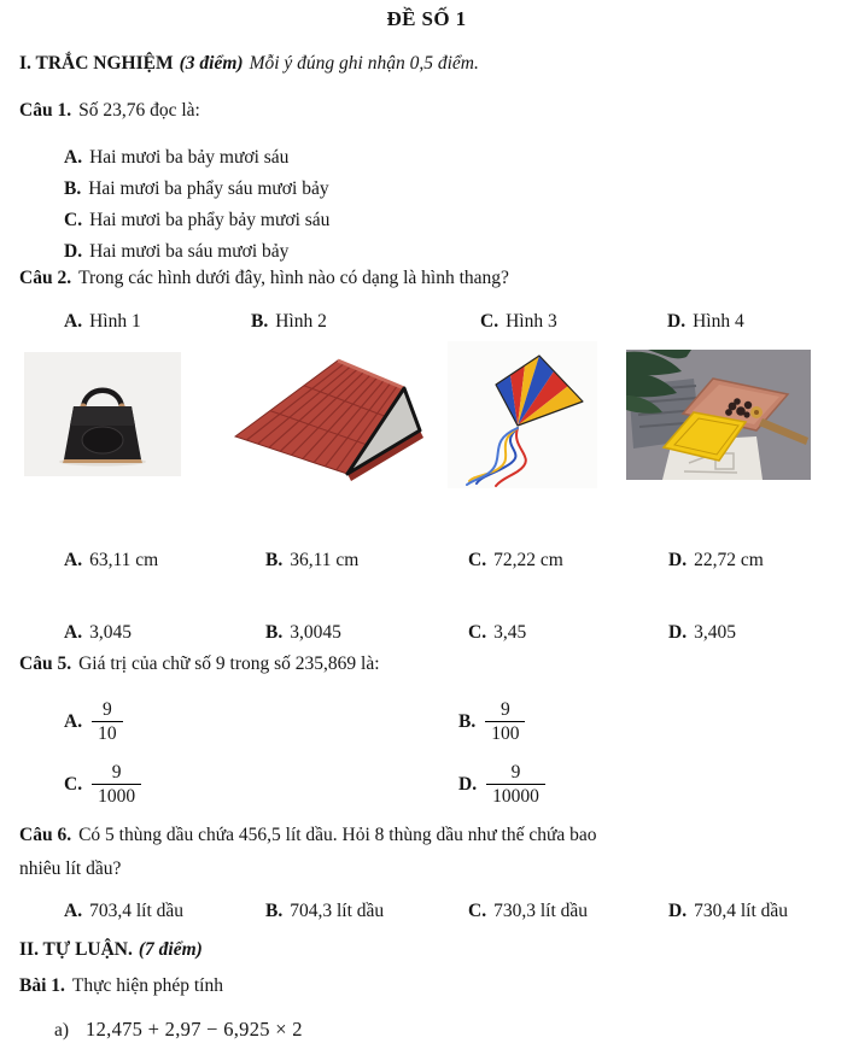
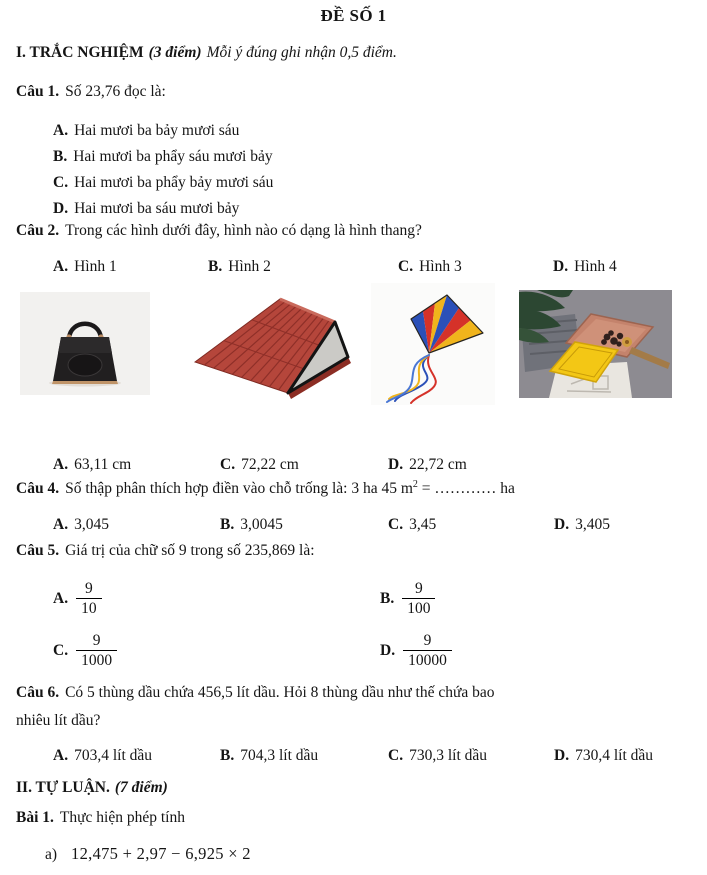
  ĐỀ SỐ 1
  I. TRẮC NGHIỆM (3 điểm) Mỗi ý đúng ghi nhận 0,5 điểm.
  Câu 1. Số 23,76 đọc là:
  A. Hai mươi ba bảy mươi sáu
  B. Hai mươi ba phẩy sáu mươi bảy
  C. Hai mươi ba phẩy bảy mươi sáu
  D. Hai mươi ba sáu mươi bảy
  Câu 2. Trong các hình dưới đây, hình nào có dạng là hình thang?
  A. Hình 1
  B. Hình 2
  C. Hình 3
  D. Hình 4
  A. 63,11 cm
- B. 36,11 cm
  C. 72,22 cm
  D. 22,72 cm
+ Câu 4. Số thập phân thích hợp điền vào chỗ trống là: 3 ha 45 m2 = ………… ha
  A. 3,045
  B. 3,0045
  C. 3,45
  D. 3,405
  Câu 5. Giá trị của chữ số 9 trong số 235,869 là:
  A.
  9
  10
  B.
  9
  100
  C.
  9
  1000
  D.
  9
  10000
  Câu 6. Có 5 thùng dầu chứa 456,5 lít dầu. Hỏi 8 thùng dầu như thế chứa bao
  nhiêu lít dầu?
  A. 703,4 lít dầu
  B. 704,3 lít dầu
  C. 730,3 lít dầu
  D. 730,4 lít dầu
  II. TỰ LUẬN. (7 điểm)
  Bài 1. Thực hiện phép tính
  a) 12,475 + 2,97 − 6,925 × 2
